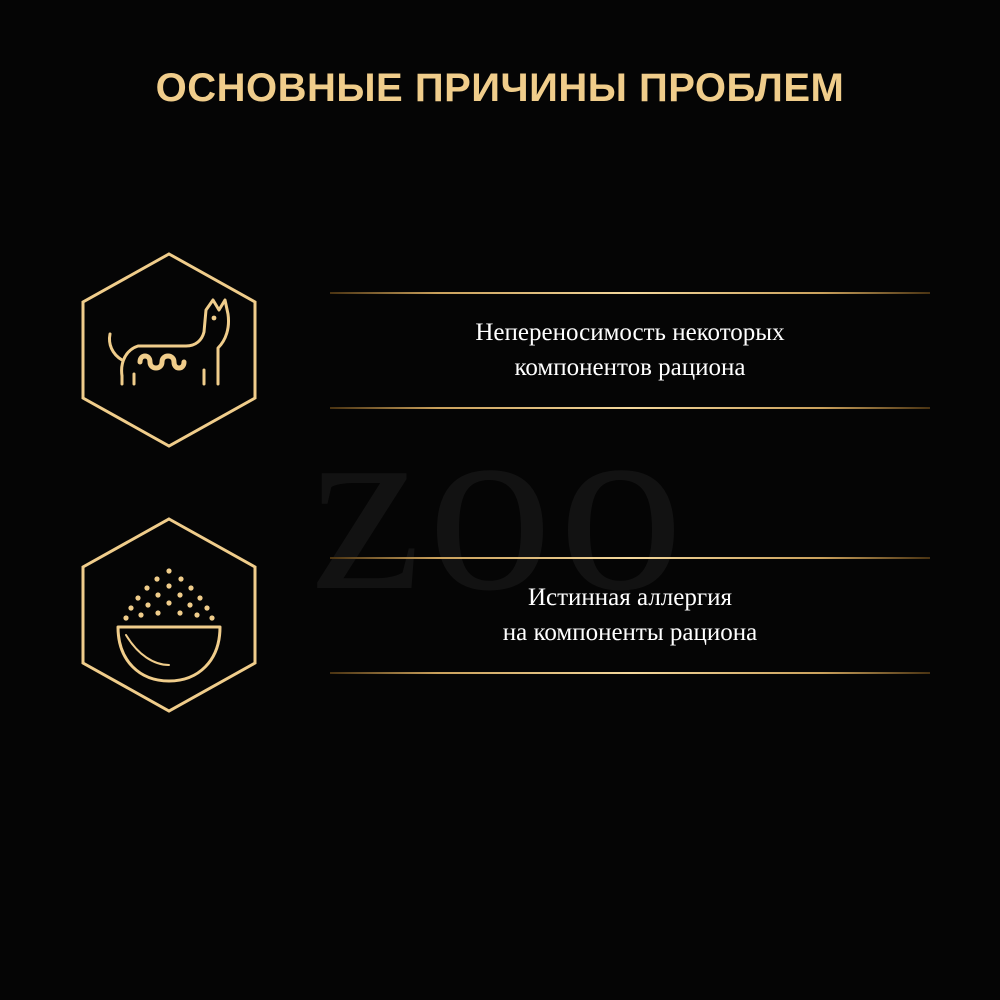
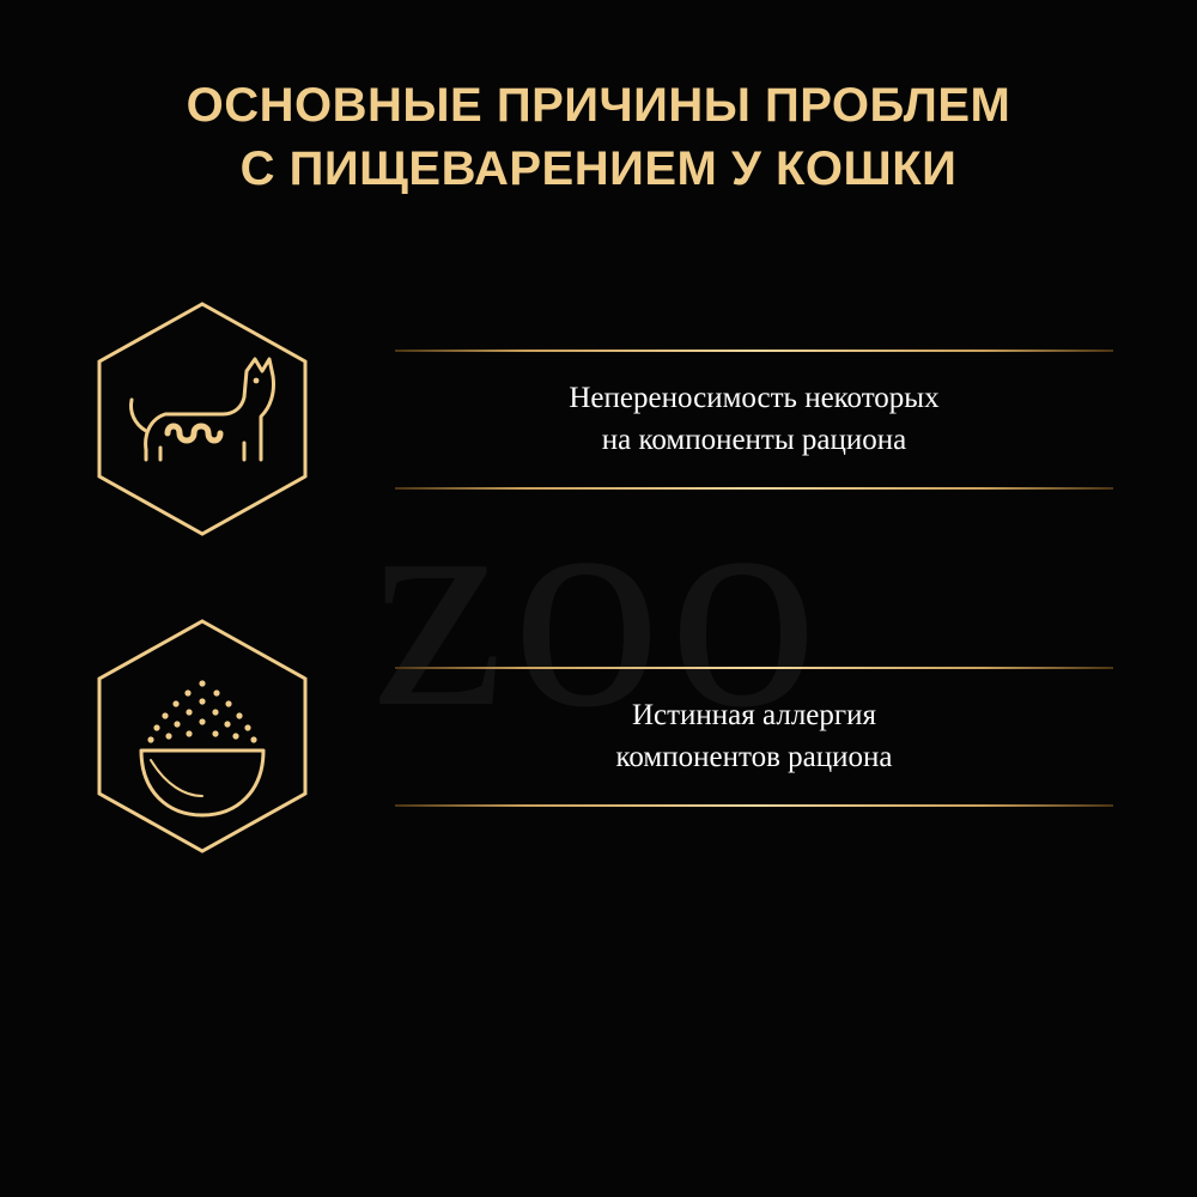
  zoo
  ОСНОВНЫЕ ПРИЧИНЫ ПРОБЛЕМ
+ С ПИЩЕВАРЕНИЕМ У КОШКИ
  Непереносимость некоторых
- компонентов рациона
+ на компоненты рациона
  Истинная аллергия
- на компоненты рациона
+ компонентов рациона
